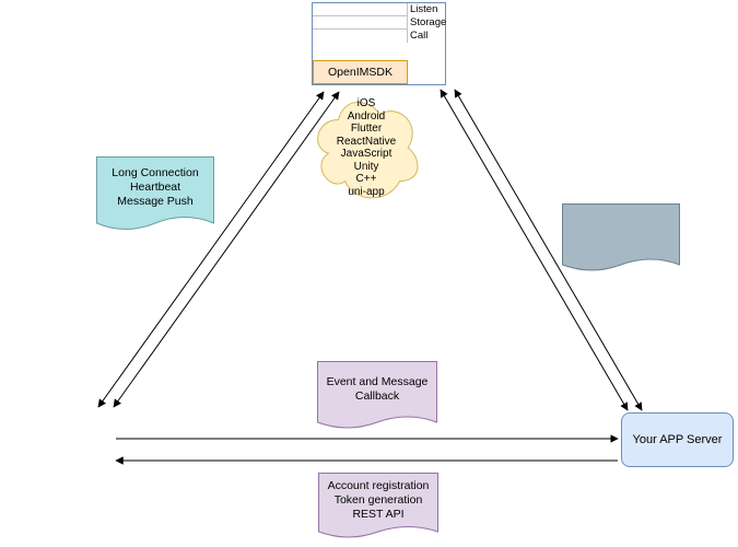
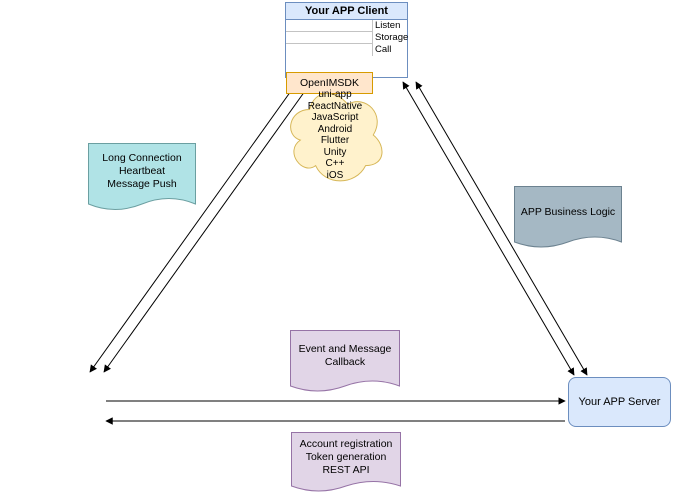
+ Your APP Client
  Listen
  Storage
  Call
  OpenIMSDK
- iOS
+ uni-app
- Android
+ ReactNative
- Flutter
+ JavaScript
- ReactNative
+ Android
- JavaScript
+ Flutter
  Unity
  C++
- uni-app
+ iOS
  Long Connection
  Heartbeat
  Message Push
+ APP Business Logic
  Event and Message
  Callback
  Account registration
  Token generation
  REST API
  Your APP Server
